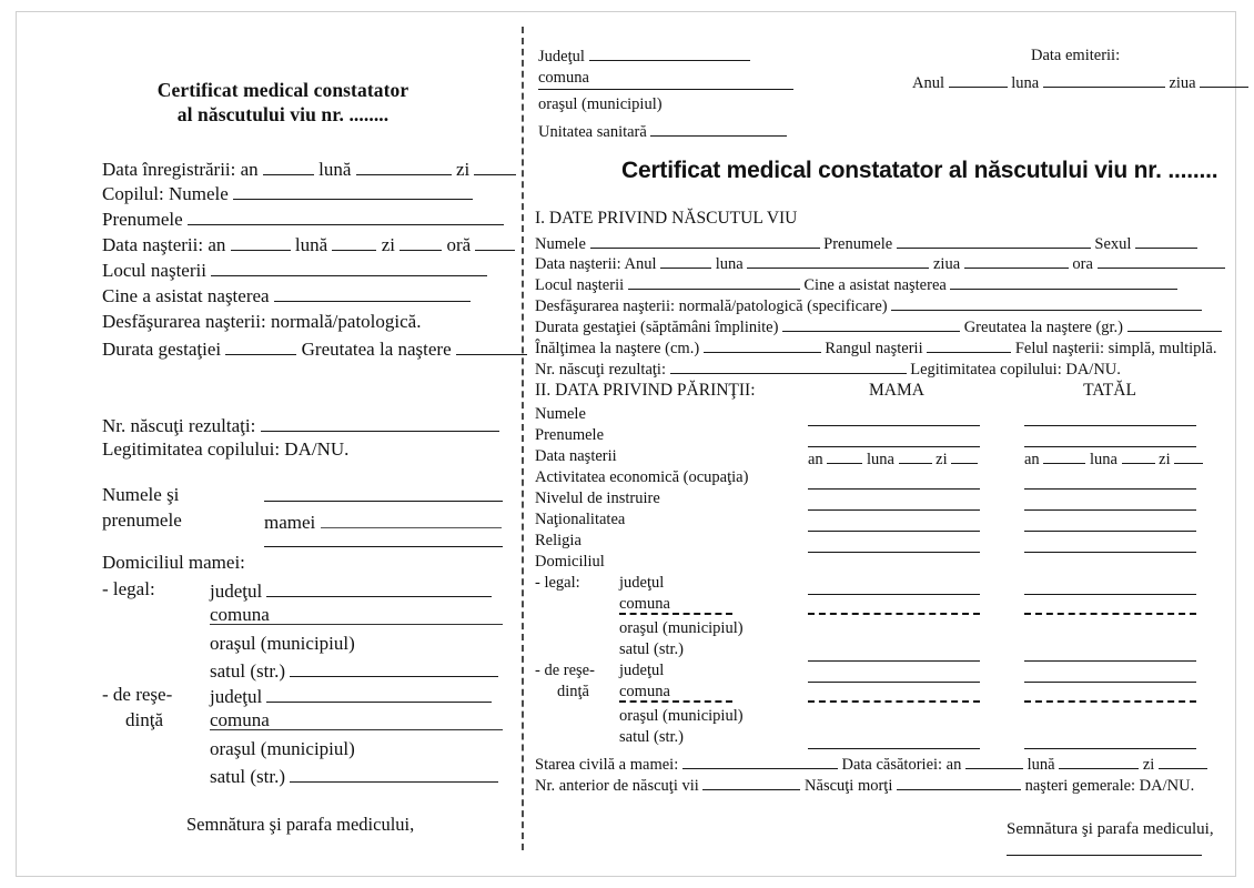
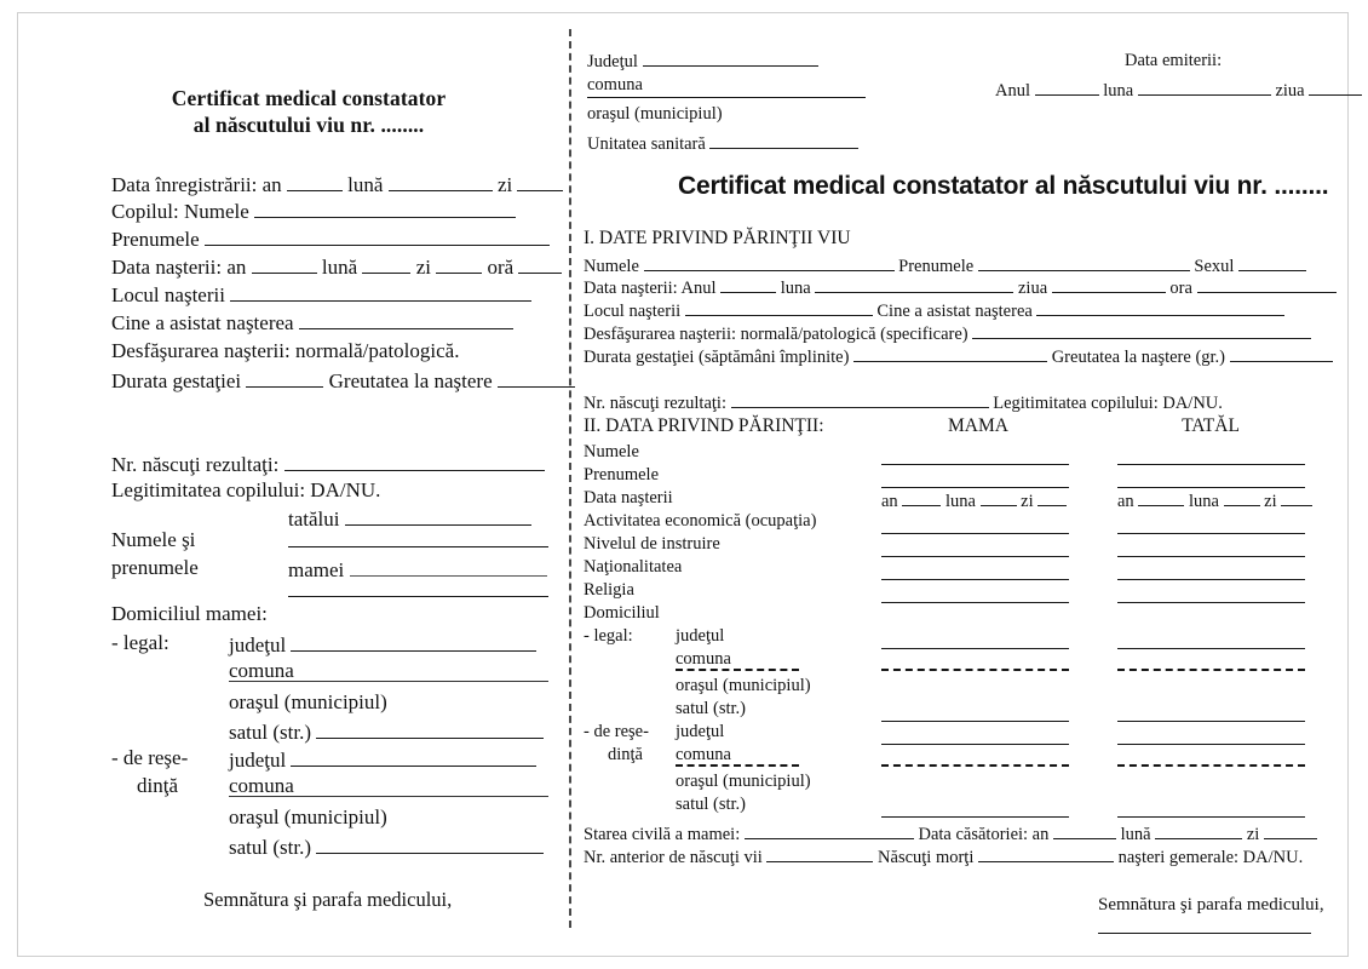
  Certificat medical constatator
  al născutului viu nr. ........
  Data înregistrării: an lună zi
  Copilul: Numele
  Prenumele
  Data naşterii: an lună zi oră
  Locul naşterii
  Cine a asistat naşterea
  Desfăşurarea naşterii: normală/patologică.
  Durata gestaţiei Greutatea la naştere
  Nr. născuţi rezultaţi:
  Legitimitatea copilului: DA/NU.
+ tatălui
  Numele şi
  prenumele
  mamei
  Domiciliul mamei:
  - legal:
  judeţul
  comuna
  oraşul (municipiul)
  satul (str.)
  - de reşe-
  dinţă
  judeţul
  comuna
  oraşul (municipiul)
  satul (str.)
  Semnătura şi parafa medicului,
  Judeţul
  comuna
  oraşul (municipiul)
  Unitatea sanitară
  Data emiterii:
  Anul luna ziua
  Certificat medical constatator al născutului viu nr. ........
- I. DATE PRIVIND NĂSCUTUL VIU
+ I. DATE PRIVIND PĂRINŢII VIU
  Numele Prenumele Sexul
  Data naşterii: Anul luna ziua ora
  Locul naşterii Cine a asistat naşterea
  Desfăşurarea naşterii: normală/patologică (specificare)
  Durata gestaţiei (săptămâni împlinite) Greutatea la naştere (gr.)
- Înălţimea la naştere (cm.) Rangul naşterii Felul naşterii: simplă, multiplă.
  Nr. născuţi rezultaţi: Legitimitatea copilului: DA/NU.
  II. DATA PRIVIND PĂRINŢII:
  MAMA
  TATĂL
  Numele
  Prenumele
  Data naşterii
  an luna zi
  an luna zi
  Activitatea economică (ocupaţia)
  Nivelul de instruire
  Naţionalitatea
  Religia
  Domiciliul
  - legal:
  judeţul
  comuna
  oraşul (municipiul)
  satul (str.)
  - de reşe-
  dinţă
  judeţul
  comuna
  oraşul (municipiul)
  satul (str.)
  Starea civilă a mamei: Data căsătoriei: an lună zi
  Nr. anterior de născuţi vii Născuţi morţi naşteri gemerale: DA/NU.
  Semnătura şi parafa medicului,
